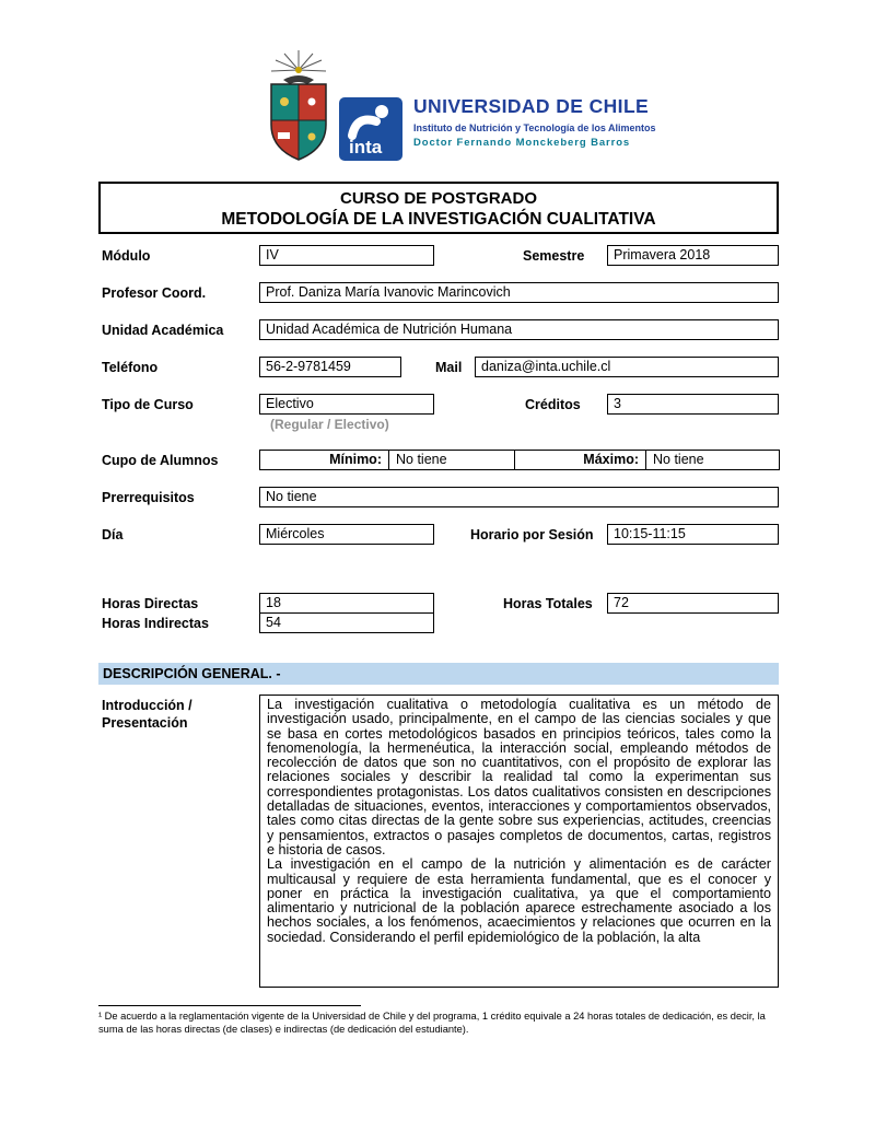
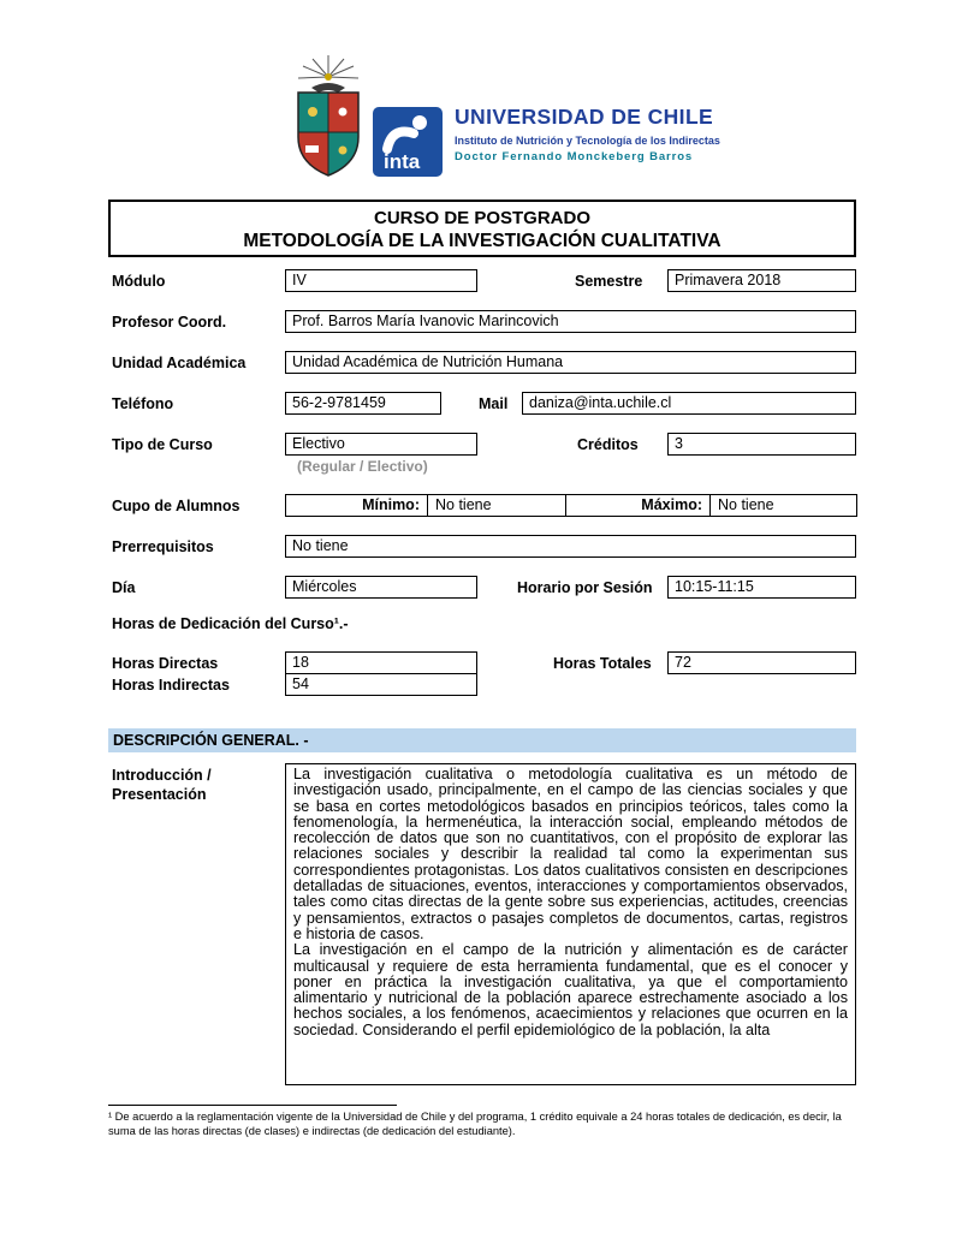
  inta
  UNIVERSIDAD DE CHILE
- Instituto de Nutrición y Tecnología de los Alimentos
+ Instituto de Nutrición y Tecnología de los Indirectas
  Doctor Fernando Monckeberg Barros
  CURSO DE POSTGRADO
  METODOLOGÍA DE LA INVESTIGACIÓN CUALITATIVA
  Módulo
  IV
  Semestre
  Primavera 2018
  Profesor Coord.
- Prof. Daniza María Ivanovic Marincovich
+ Prof. Barros María Ivanovic Marincovich
  Unidad Académica
  Unidad Académica de Nutrición Humana
  Teléfono
  56-2-9781459
  Mail
  daniza@inta.uchile.cl
  Tipo de Curso
  Electivo
  (Regular / Electivo)
  Créditos
  3
  Cupo de Alumnos
  Mínimo:
  No tiene
  Máximo:
  No tiene
  Prerrequisitos
  No tiene
  Día
  Miércoles
  Horario por Sesión
  10:15-11:15
+ Horas de Dedicación del Curso¹.-
  Horas Directas
  18
  Horas Totales
  72
  Horas Indirectas
  54
  DESCRIPCIÓN GENERAL. -
  Introducción /
  Presentación
  La investigación cualitativa o metodología cualitativa es un método de investigación usado, principalmente, en el campo de las ciencias sociales y que se basa en cortes metodológicos basados en principios teóricos, tales como la fenomenología, la hermenéutica, la interacción social, empleando métodos de recolección de datos que son no cuantitativos, con el propósito de explorar las relaciones sociales y describir la realidad tal como la experimentan sus correspondientes protagonistas. Los datos cualitativos consisten en descripciones detalladas de situaciones, eventos, interacciones y comportamientos observados, tales como citas directas de la gente sobre sus experiencias, actitudes, creencias y pensamientos, extractos o pasajes completos de documentos, cartas, registros e historia de casos.
  La investigación en el campo de la nutrición y alimentación es de carácter multicausal y requiere de esta herramienta fundamental, que es el conocer y poner en práctica la investigación cualitativa, ya que el comportamiento alimentario y nutricional de la población aparece estrechamente asociado a los hechos sociales, a los fenómenos, acaecimientos y relaciones que ocurren en la sociedad. Considerando el perfil epidemiológico de la población, la alta
  ¹ De acuerdo a la reglamentación vigente de la Universidad de Chile y del programa, 1 crédito equivale a 24 horas totales de dedicación, es decir, la suma de las horas directas (de clases) e indirectas (de dedicación del estudiante).
